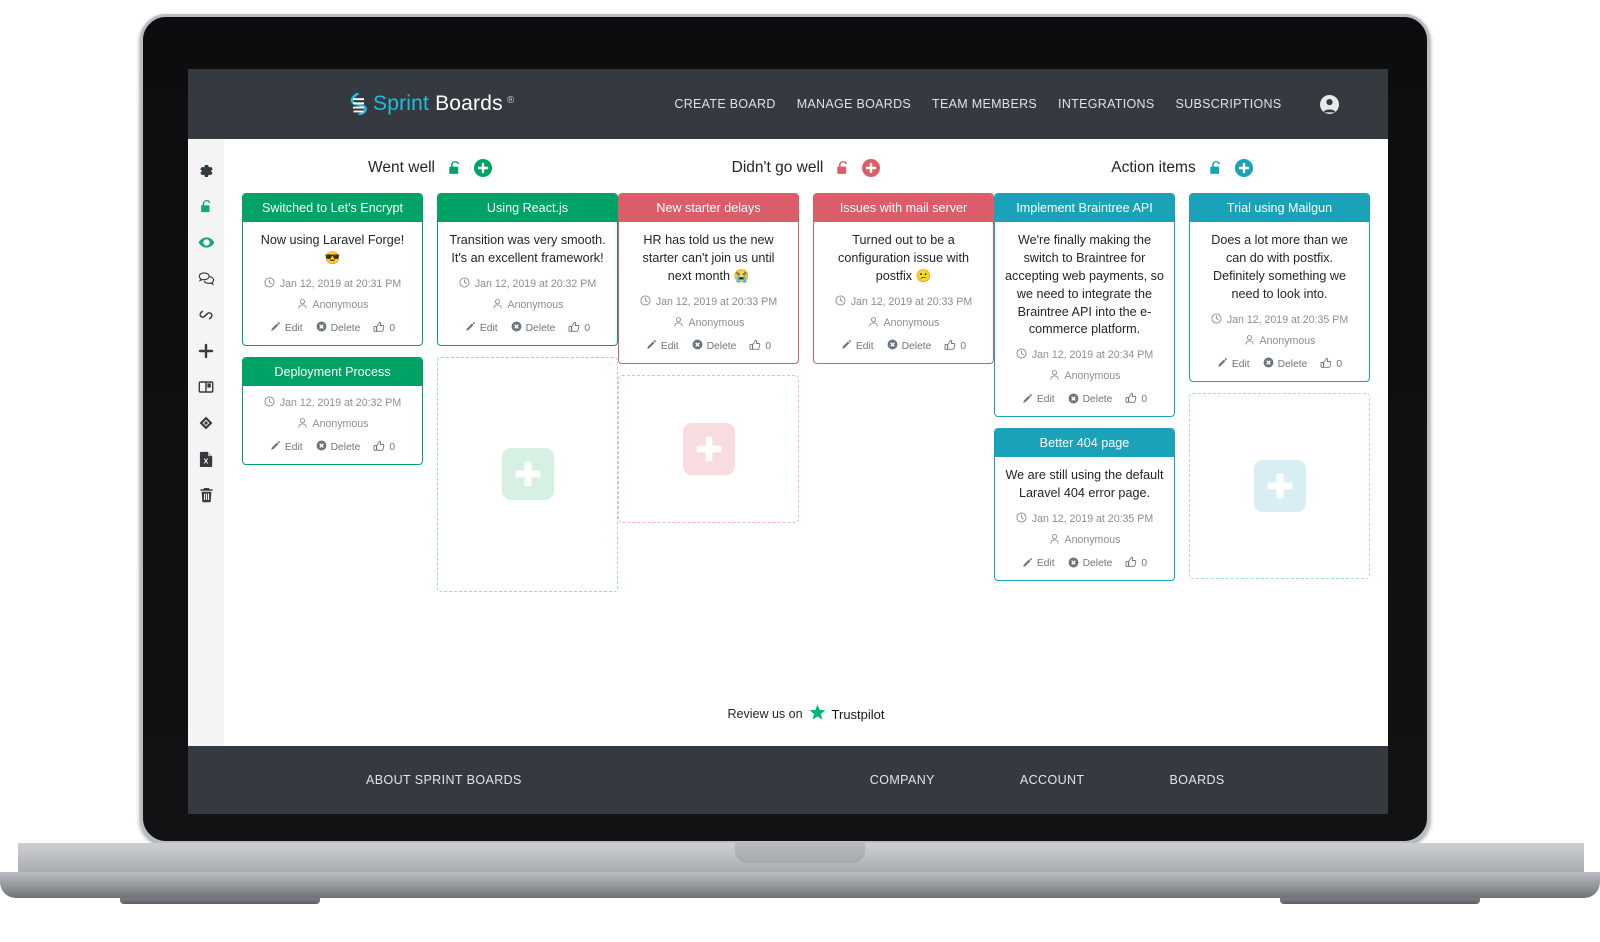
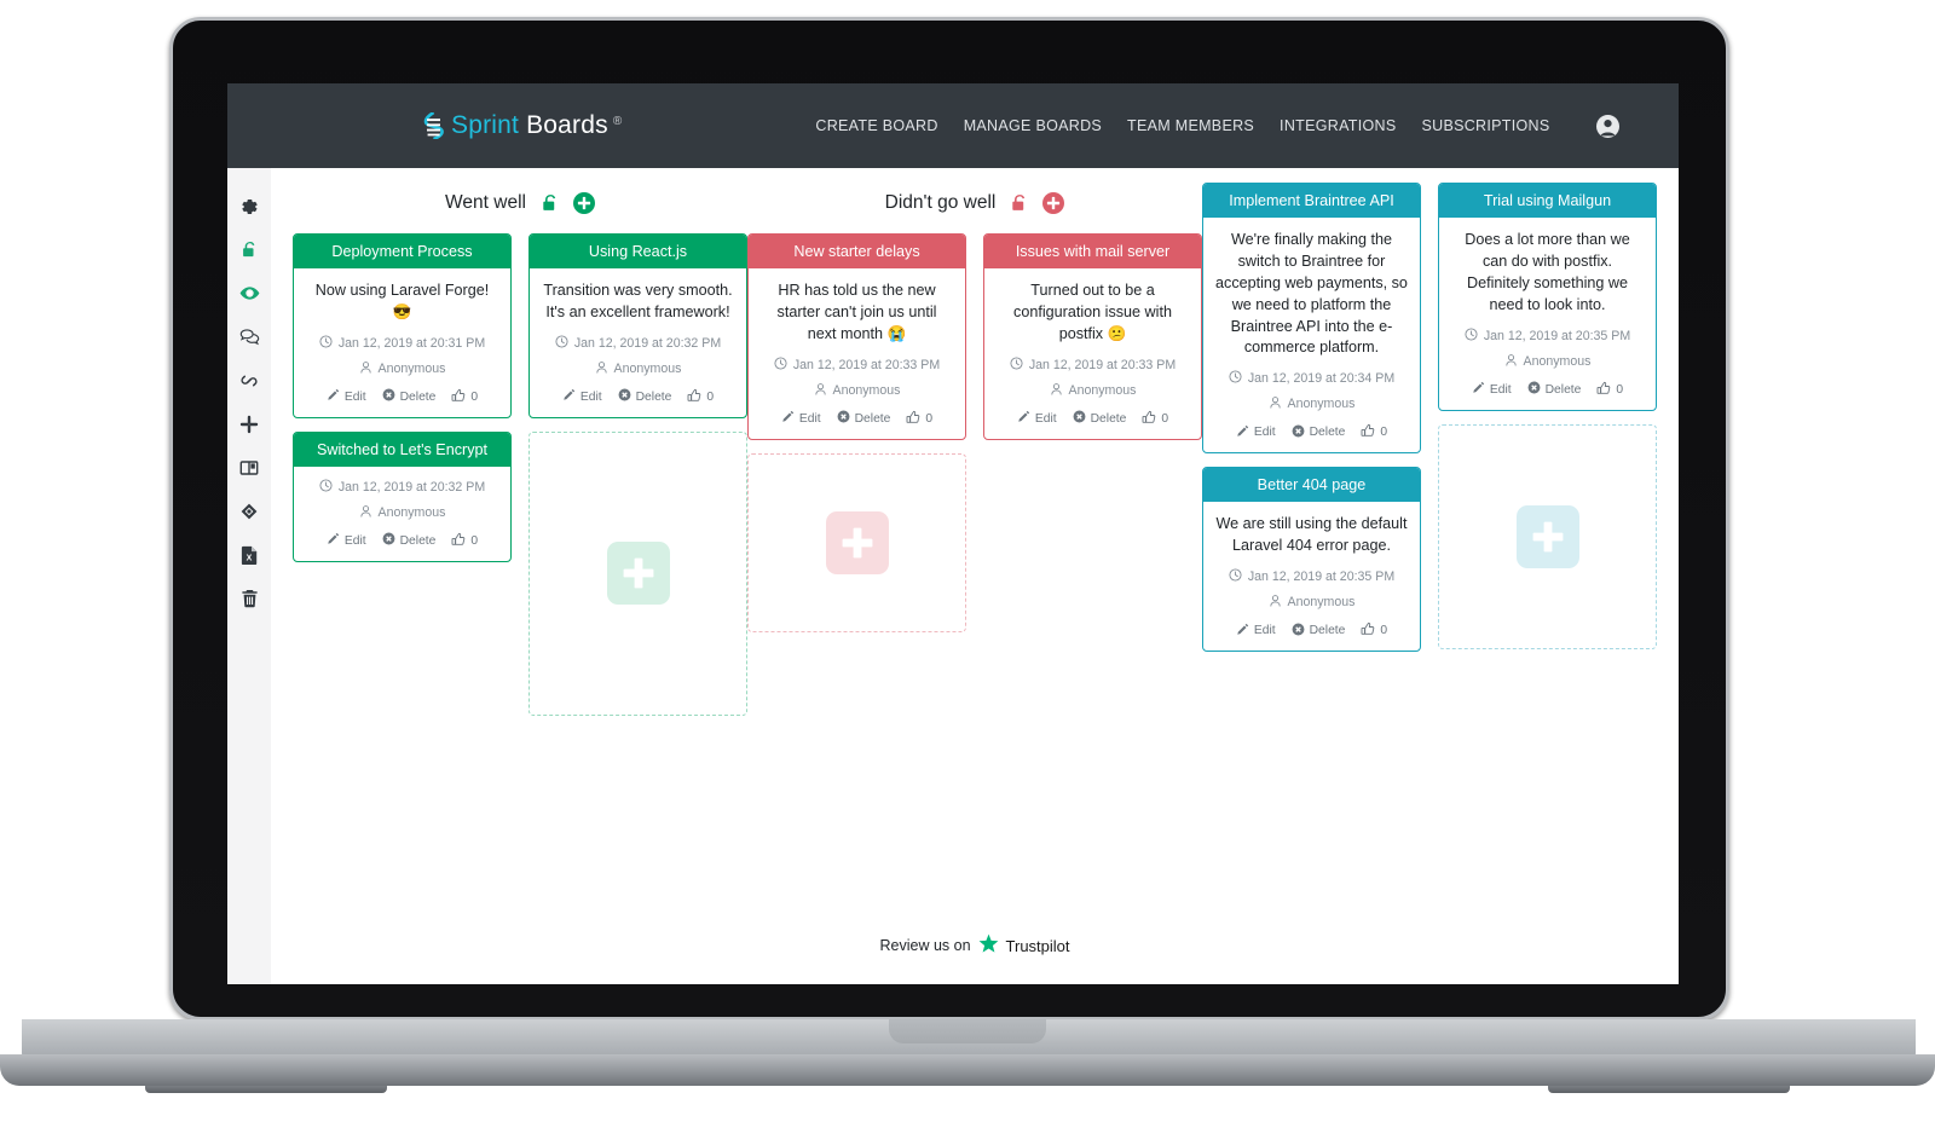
  Sprint
  Boards
  ®
  CREATE BOARD
  MANAGE BOARDS
  TEAM MEMBERS
  INTEGRATIONS
  SUBSCRIPTIONS
  Went well
- Switched to Let's Encrypt
+ Deployment Process
  Now using Laravel Forge! 😎
  Jan 12, 2019 at 20:31 PM
  Anonymous
  Edit
  Delete
  0
- Deployment Process
+ Switched to Let's Encrypt
  Jan 12, 2019 at 20:32 PM
  Anonymous
  Edit
  Delete
  0
  Using React.js
  Transition was very smooth. It's an excellent framework!
  Jan 12, 2019 at 20:32 PM
  Anonymous
  Edit
  Delete
  0
  Didn't go well
  New starter delays
  HR has told us the new starter can't join us until next month 😭
  Jan 12, 2019 at 20:33 PM
  Anonymous
  Edit
  Delete
  0
  Issues with mail server
  Turned out to be a configuration issue with postfix 😕
  Jan 12, 2019 at 20:33 PM
  Anonymous
  Edit
  Delete
  0
- Action items
  Implement Braintree API
- We're finally making the switch to Braintree for accepting web payments, so we need to integrate the Braintree API into the e-commerce platform.
+ We're finally making the switch to Braintree for accepting web payments, so we need to platform the Braintree API into the e-commerce platform.
  Jan 12, 2019 at 20:34 PM
  Anonymous
  Edit
  Delete
  0
  Better 404 page
  We are still using the default Laravel 404 error page.
  Jan 12, 2019 at 20:35 PM
  Anonymous
  Edit
  Delete
  0
  Trial using Mailgun
  Does a lot more than we can do with postfix. Definitely something we need to look into.
  Jan 12, 2019 at 20:35 PM
  Anonymous
  Edit
  Delete
  0
  Review us on
  Trustpilot
- ABOUT SPRINT BOARDS
- COMPANY
- ACCOUNT
- BOARDS
